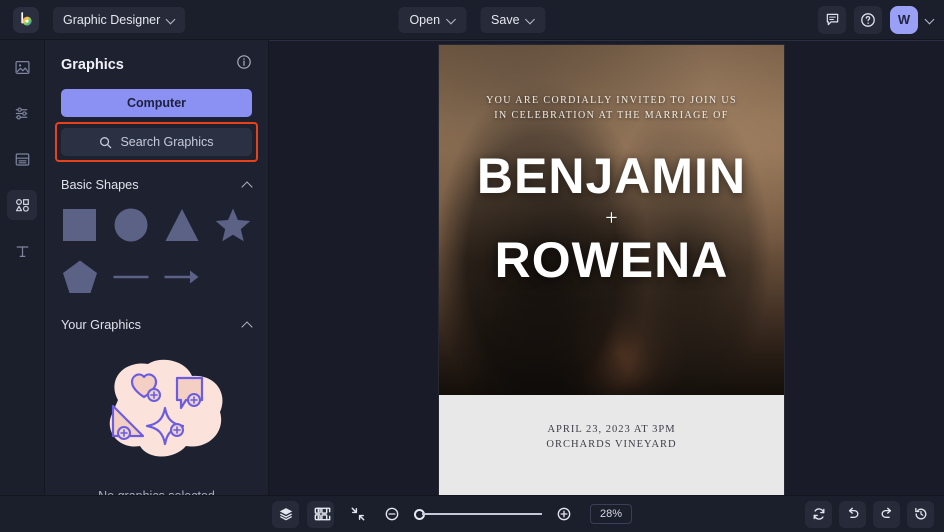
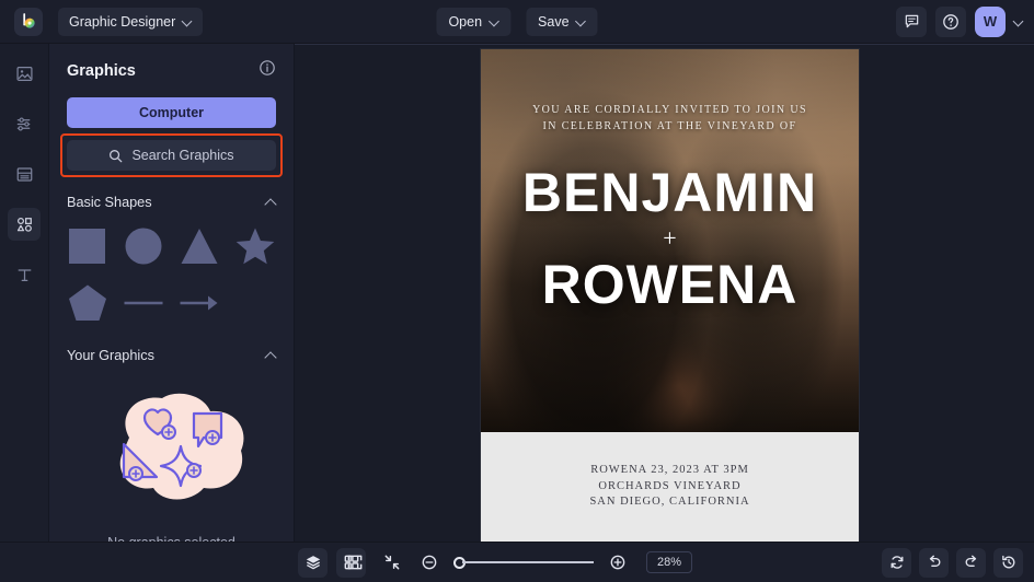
  Graphic Designer
  Open
  Save
  W
  Graphics
  Computer
  Search Graphics
  Basic Shapes
  Your Graphics
  YOU ARE CORDIALLY INVITED TO JOIN US
- IN CELEBRATION AT THE MARRIAGE OF
+ IN CELEBRATION AT THE VINEYARD OF
  BENJAMIN
  +
  ROWENA
- APRIL 23, 2023 AT 3PM
+ ROWENA 23, 2023 AT 3PM
  ORCHARDS VINEYARD
+ SAN DIEGO, CALIFORNIA
  28%
